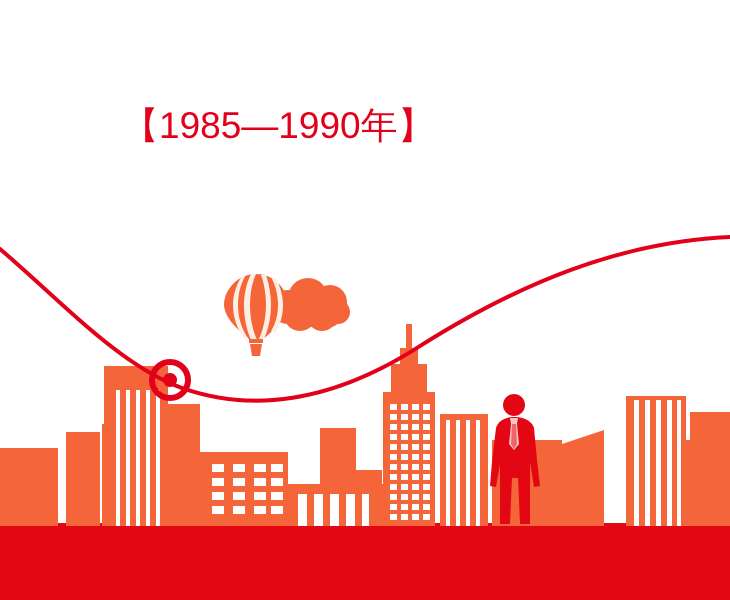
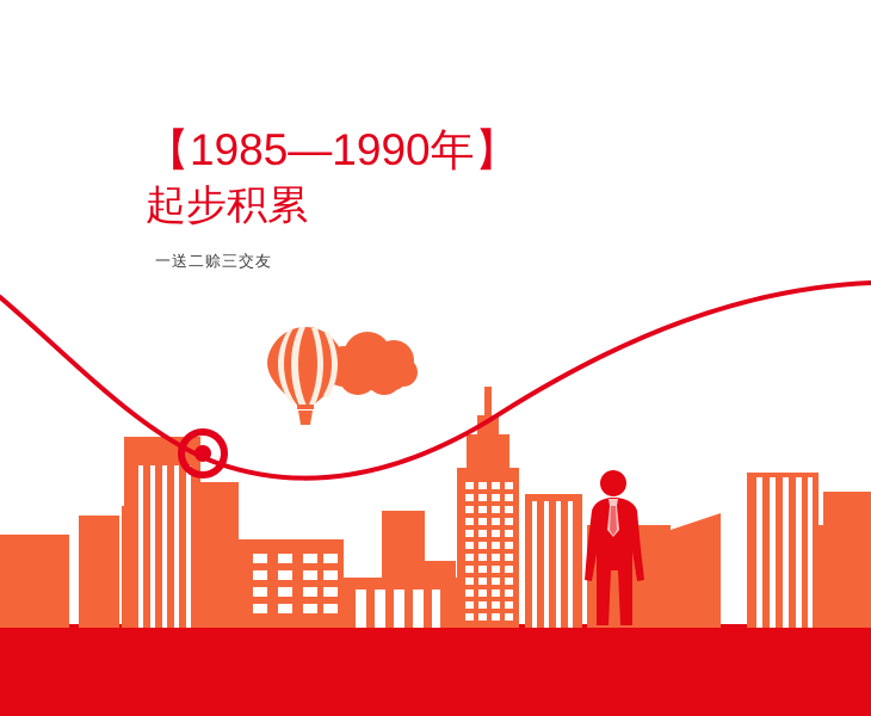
  【1985—1990年】
+ 起步积累
+ 一送二赊三交友
